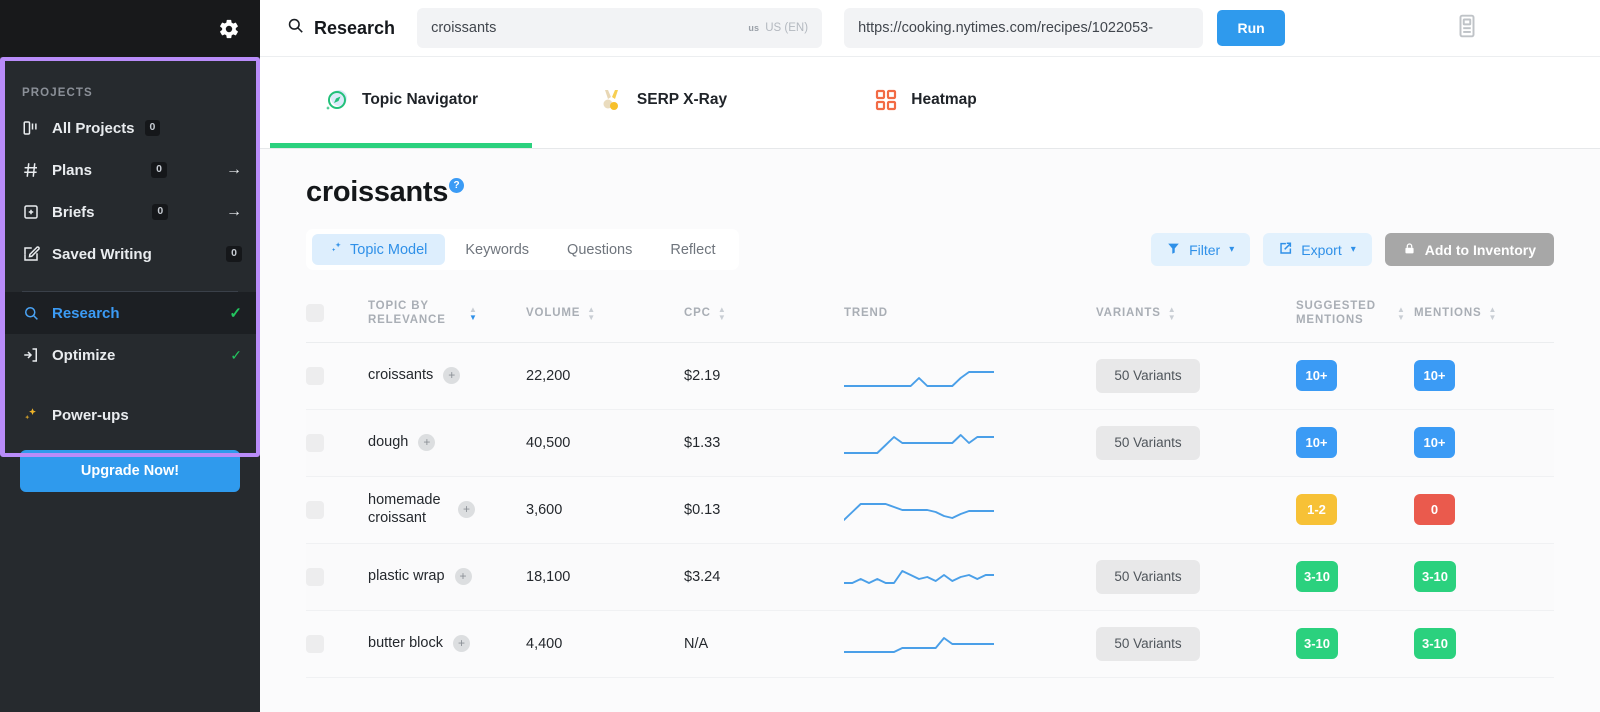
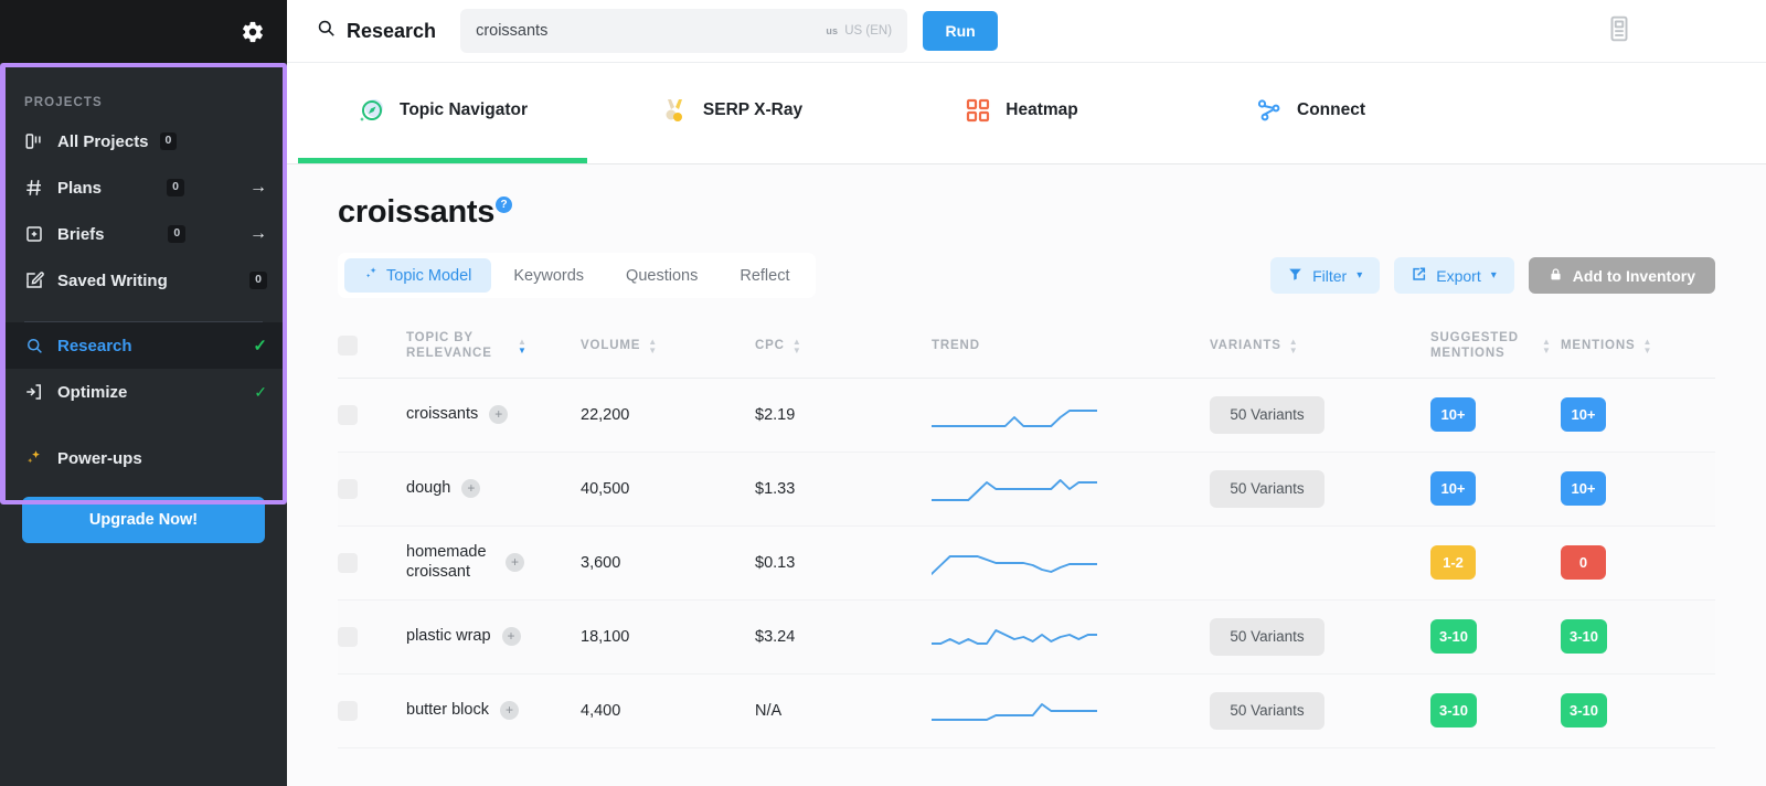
  PROJECTS
  All Projects
  0
  Plans
  0
  →
  Briefs
  0
  →
  Saved Writing
  0
  Research
  ✓
  Optimize
  ✓
  Power-ups
  Upgrade Now!
  Research
  croissants
  us
  US (EN)
- https://cooking.nytimes.com/recipes/1022053-
  Run
  Topic Navigator
  SERP X-Ray
  Heatmap
+ Connect
  croissants
  ?
  Topic Model
  Keywords
  Questions
  Reflect
  Filter
  ▾
  Export
  ▾
  Add to Inventory
  	TOPIC BY RELEVANCE ▲▼	VOLUME ▲▼	CPC ▲▼	TREND	VARIANTS ▲▼	SUGGESTED MENTIONS ▲▼	MENTIONS ▲▼
  	croissants +	22,200	$2.19		50 Variants	10+	10+
  	dough +	40,500	$1.33		50 Variants	10+	10+
  	homemade croissant+	3,600	$0.13			1-2	0
  	plastic wrap +	18,100	$3.24		50 Variants	3-10	3-10
  	butter block +	4,400	N/A		50 Variants	3-10	3-10
